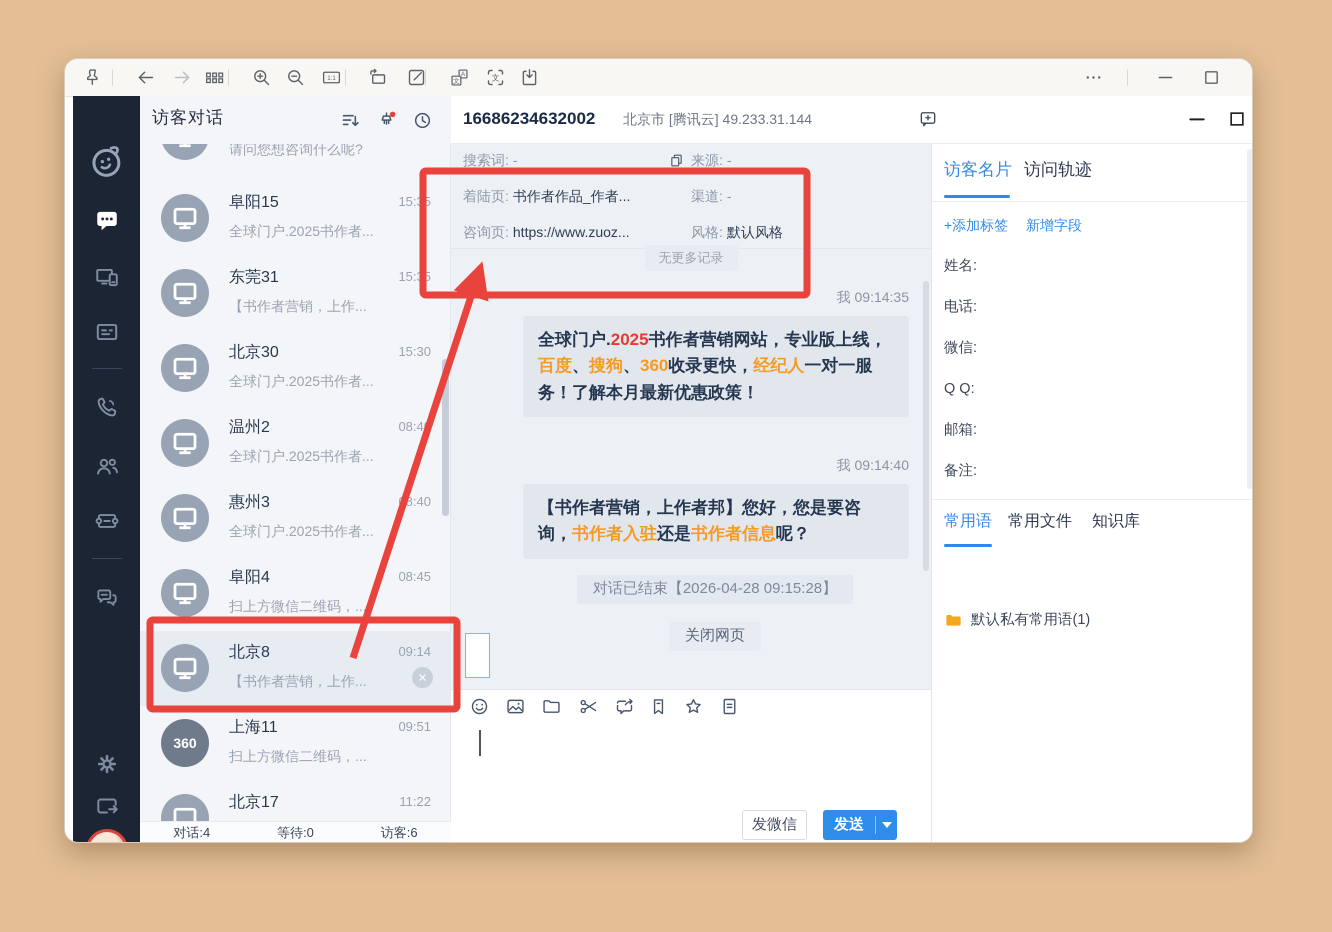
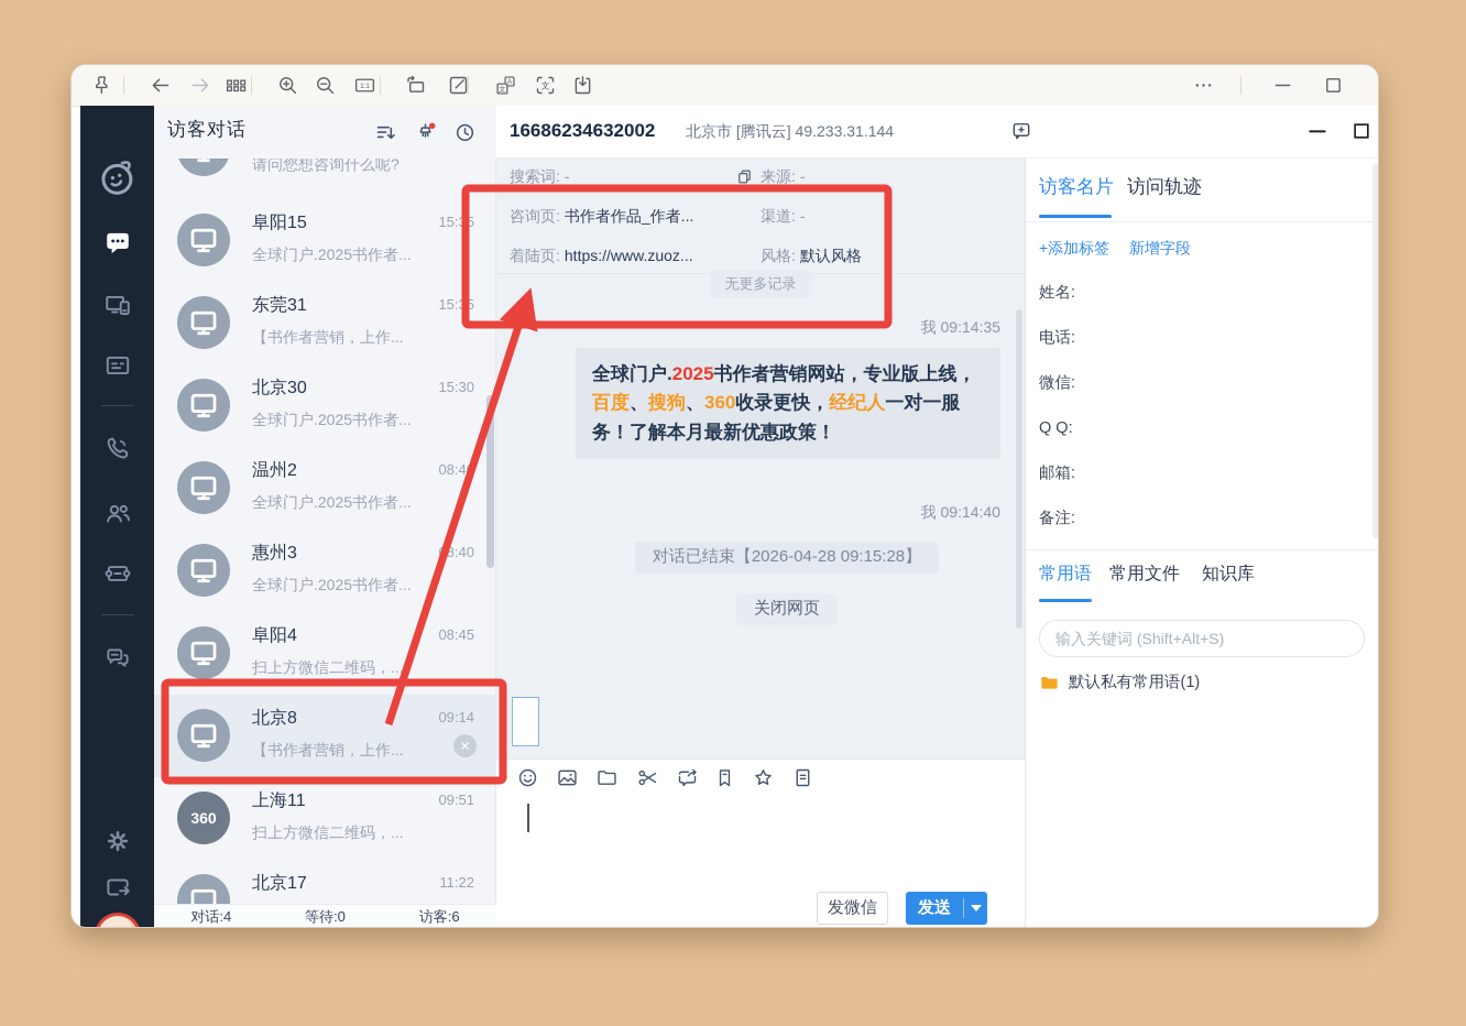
  文
  请问您想咨询什么呢?
  阜阳15
  15:5
  全球门户.2025书作者...
  东莞31
  15:5
  【书作者营销，上作...
  北京30
  15:30
  全球门户.2025书作者...
  温州2
  08:4
  全球门户.2025书作者...
  惠州3
  8:40
  全球门户.2025书作者...
  阜阳4
  08:45
  扫上方微信二维码，...
  北京8
  09:14
  【书作者营销，上作...
  360
  上海11
  09:51
  扫上方微信二维码，...
  北京17
  11:22
  访客对话
  对话:4
  等待:0
  访客:6
  16686234632002
  北京市 [腾讯云] 49.233.31.144
  搜索词: -
  来源: -
- 着陆页: 书作者作品_作者...
+ 咨询页: 书作者作品_作者...
  渠道: -
- 咨询页: https://www.zuoz...
+ 着陆页: https://www.zuoz...
  风格: 默认风格
  无更多记录
  我 09:14:35
  全球门户.2025书作者营销网站，专业版上线，百度、搜狗、360收录更快，经纪人一对一服务！了解本月最新优惠政策！
  我 09:14:40
- 【书作者营销，上作者邦】您好，您是要咨询，书作者入驻还是书作者信息呢？
  对话已结束【2026-04-28 09:15:28】
  关闭网页
  发微信
  发送
  访客名片
  访问轨迹
  +添加标签
  新增字段
  姓名:
  电话:
  微信:
  Q Q:
  邮箱:
  备注:
  常用语
  常用文件
  知识库
+ 输入关键词 (Shift+Alt+S)
  默认私有常用语(1)
